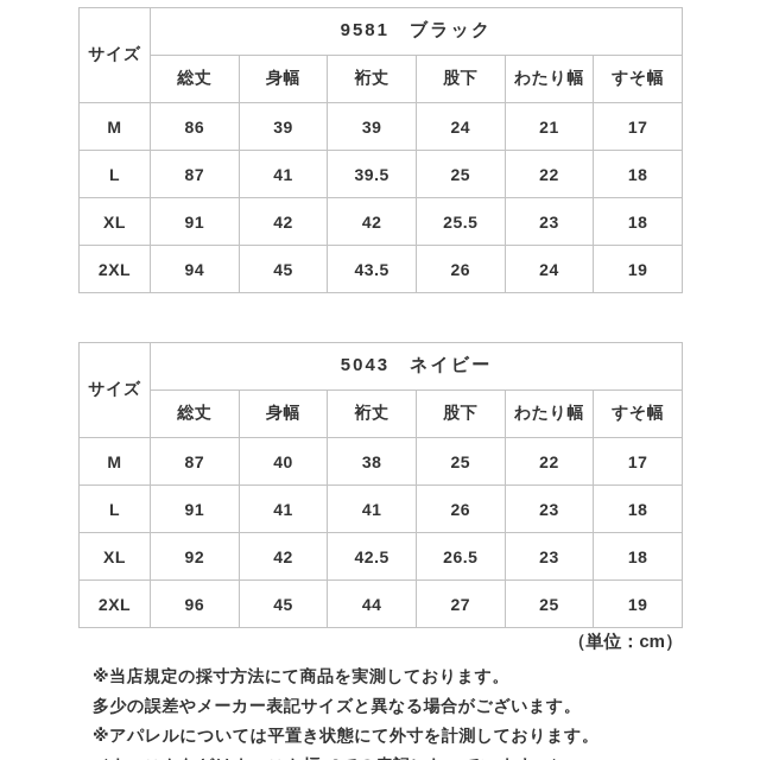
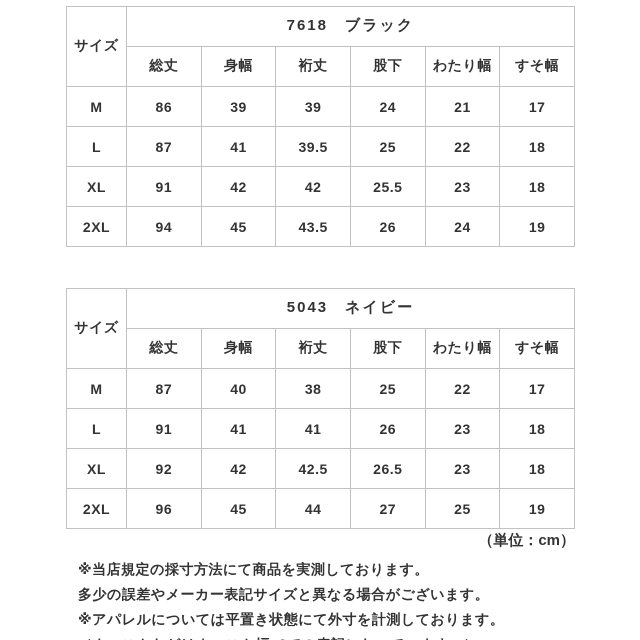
- サイズ	9581 ブラック
+ サイズ	7618 ブラック
  総丈	身幅	裄丈	股下	わたり幅	すそ幅
  M	86	39	39	24	21	17
  L	87	41	39.5	25	22	18
  XL	91	42	42	25.5	23	18
  2XL	94	45	43.5	26	24	19
  サイズ	5043 ネイビー
  総丈	身幅	裄丈	股下	わたり幅	すそ幅
  M	87	40	38	25	22	17
  L	91	41	41	26	23	18
  XL	92	42	42.5	26.5	23	18
  2XL	96	45	44	27	25	19
  （単位：cm）
  ※当店規定の採寸方法にて商品を実測しております。
  多少の誤差やメーカー表記サイズと異なる場合がございます。
  ※アパレルについては平置き状態にて外寸を計測しております。
